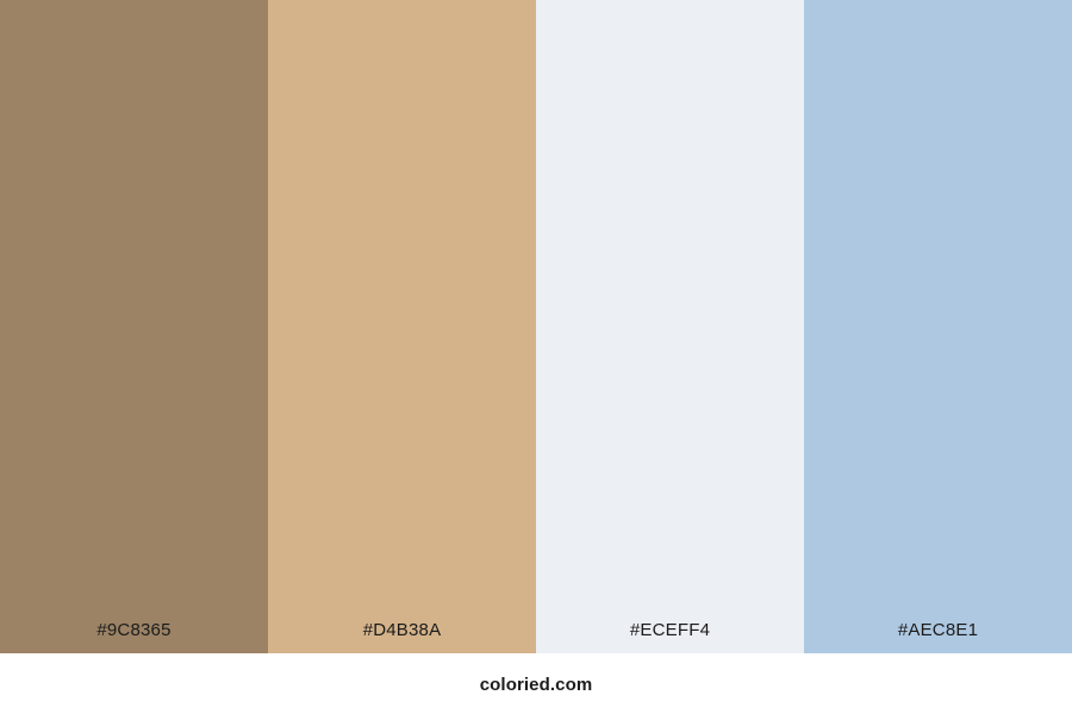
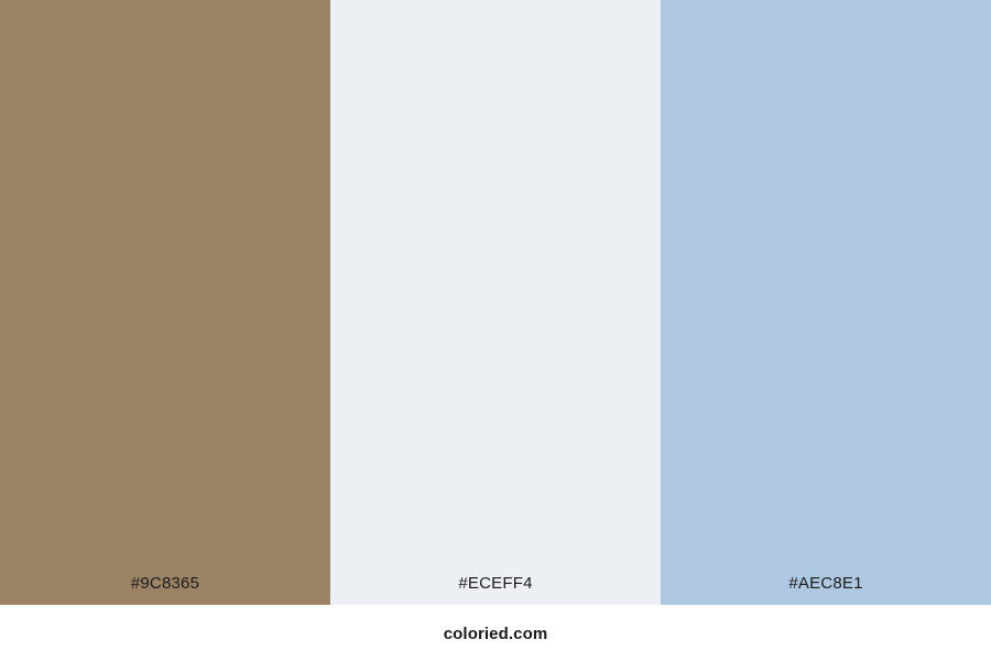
  #9C8365
- #D4B38A
  #ECEFF4
  #AEC8E1
  coloried.com
